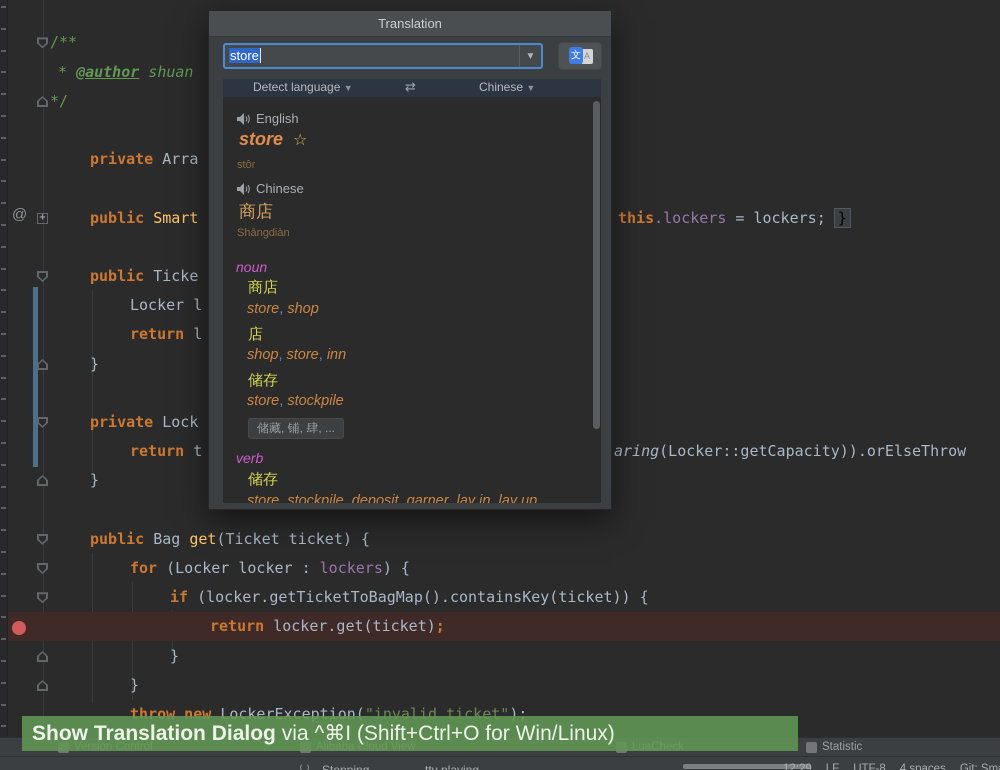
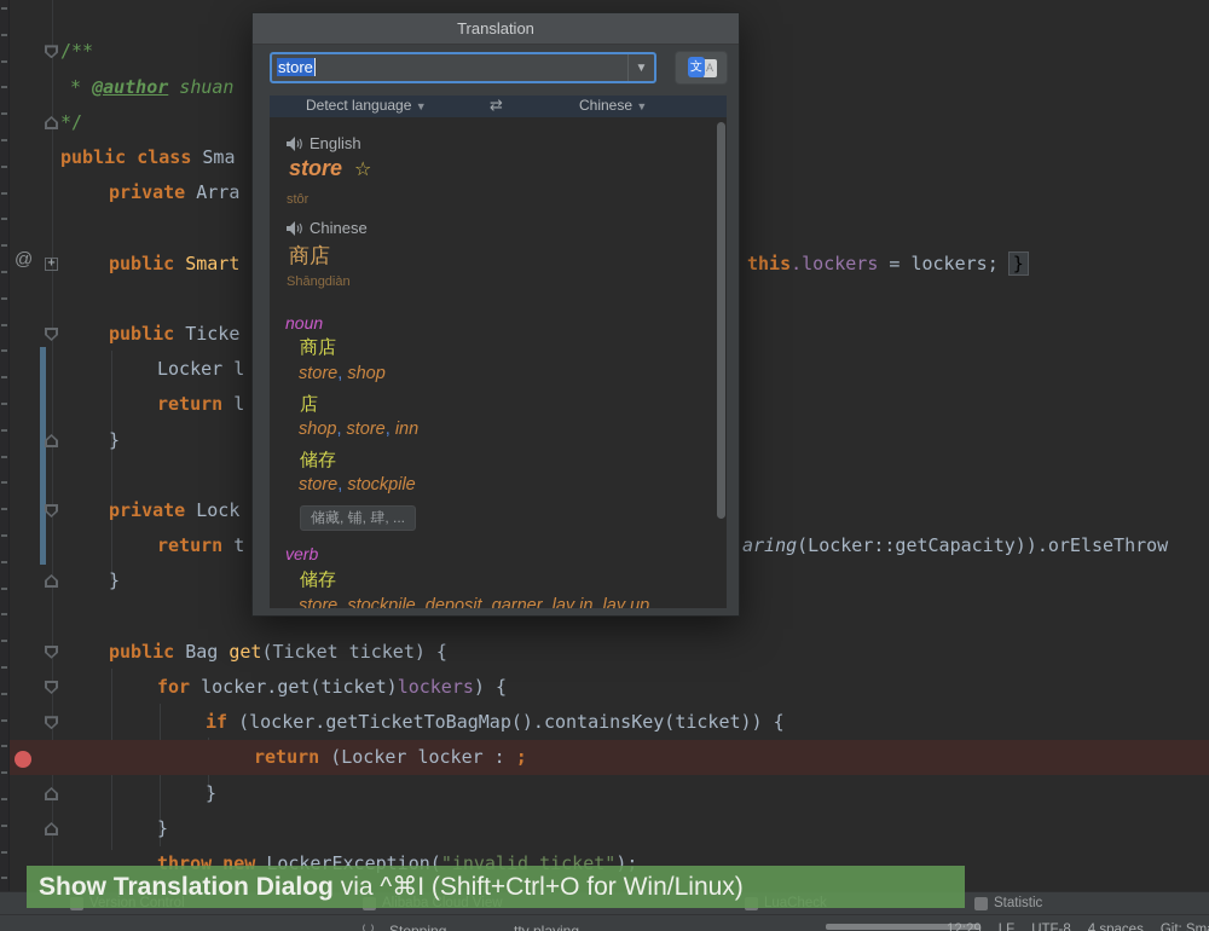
  /**
  * @author shuan
  */
+ public class Sma
  private Arra
  public Smart
  this.lockers = lockers; }
  public Ticke
  Locker l
  return l
  }
  private Lock
  return t
  aring(Locker::getCapacity)).orElseThrow
  }
  public Bag get(Ticket ticket) {
- for (Locker locker : lockers) {
+ for locker.get(ticket)lockers) {
  if (locker.getTicketToBagMap().containsKey(ticket)) {
- return locker.get(ticket);
+ return (Locker locker : ;
  }
  }
  throw new LockerException("invalid ticket");
  @
  Translation
  store
  ▼
  A
  文
  Detect language ▼
  ⇄
  Chinese ▼
  English
  store ☆
  stôr
  Chinese
  商店
  Shāngdiàn
  noun
  商店
  store, shop
  店
  shop, store, inn
  储存
  store, stockpile
  储藏, 铺, 肆, ...
  verb
  储存
  store, stockpile, deposit, garner, lay in, lay up
  Version Control
  Alibaba Cloud View
  LuaCheck
  Statistic
  12:29
  LF
  UTF-8
  4 spaces
  Show Translation Dialog via ^⌘I (Shift+Ctrl+O for Win/Linux)
